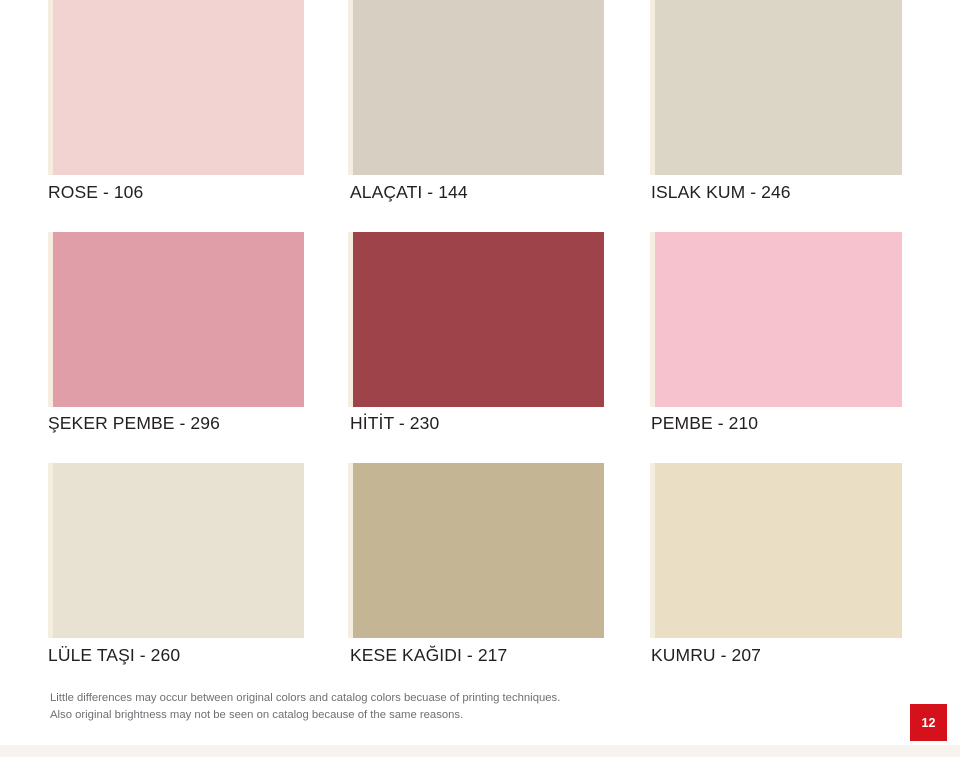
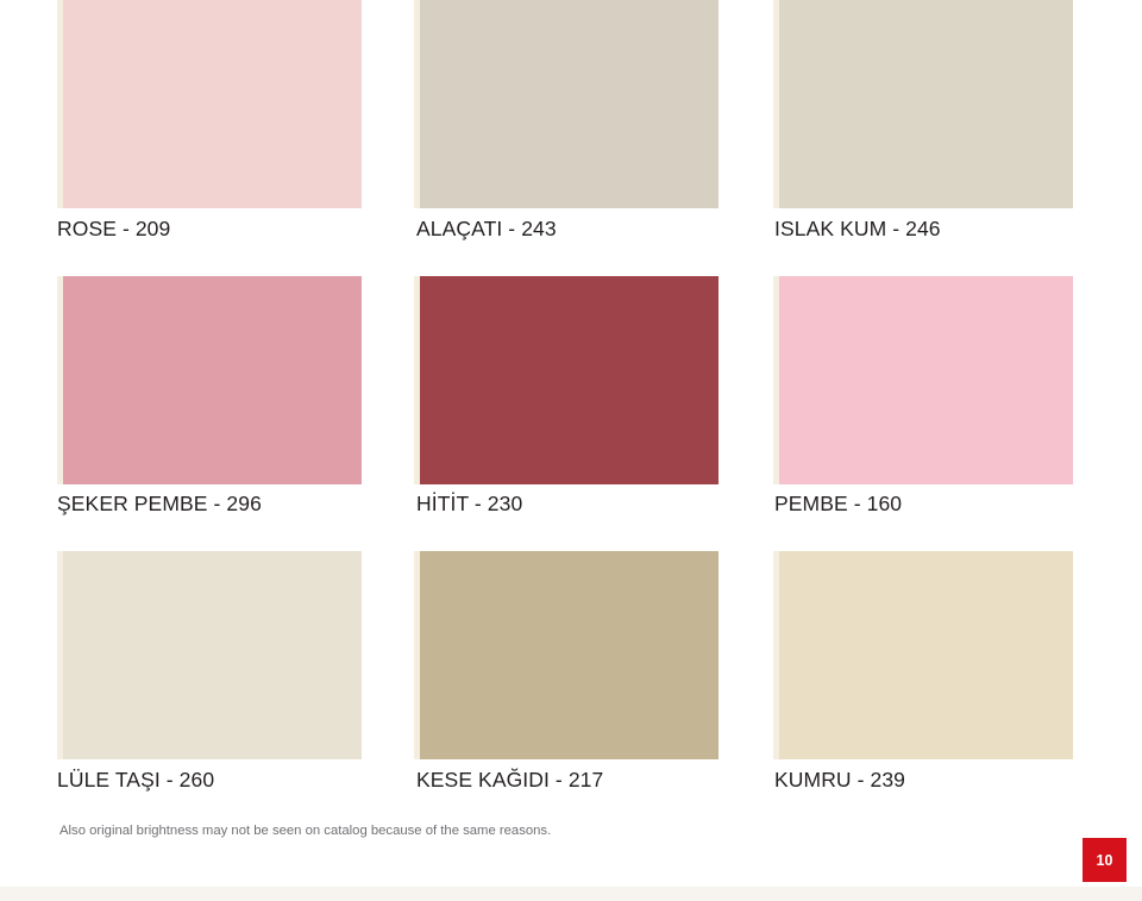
- ROSE - 106
+ ROSE - 209
- ALAÇATI - 144
+ ALAÇATI - 243
  ISLAK KUM - 246
  ŞEKER PEMBE - 296
  HİTİT - 230
- PEMBE - 210
+ PEMBE - 160
  LÜLE TAŞI - 260
  KESE KAĞIDI - 217
- KUMRU - 207
+ KUMRU - 239
- Little differences may occur between original colors and catalog colors becuase of printing techniques.
  Also original brightness may not be seen on catalog because of the same reasons.
- 12
+ 10
